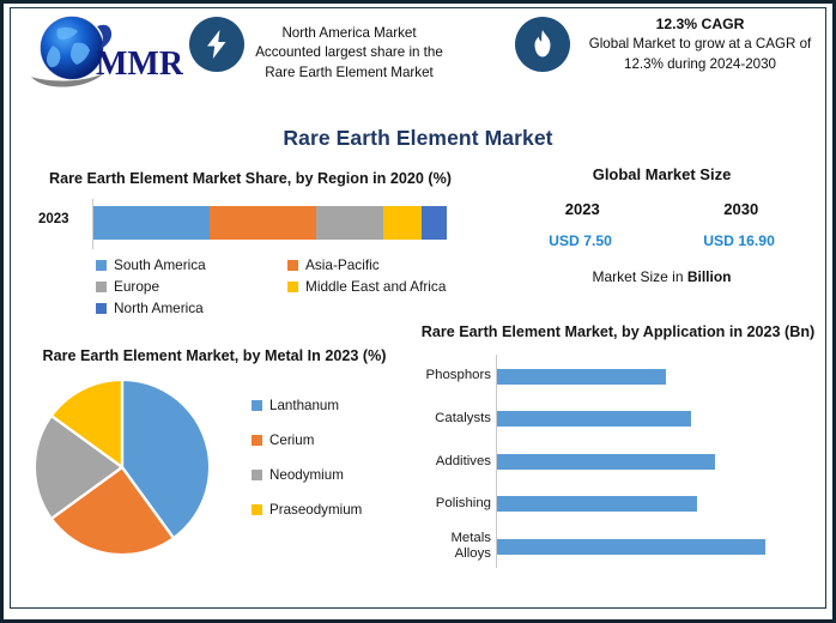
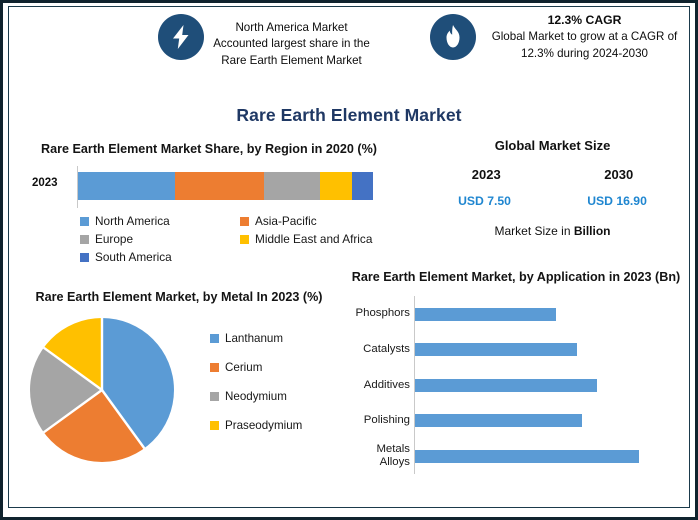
- MMR
  North America Market Accounted largest share in the Rare Earth Element Market
  12.3% CAGR
  Global Market to grow at a CAGR of 12.3% during 2024-2030
  Rare Earth Element Market
  Rare Earth Element Market Share, by Region in 2020 (%)
  2023
- South America
+ North America
  Asia-Pacific
  Europe
  Middle East and Africa
- North America
+ South America
  Global Market Size
  2023
  2030
  USD 7.50
  USD 16.90
  Market Size in Billion
  Rare Earth Element Market, by Metal In 2023 (%)
  Lanthanum
  Cerium
  Neodymium
  Praseodymium
  Rare Earth Element Market, by Application in 2023 (Bn)
  Phosphors
  Catalysts
  Additives
  Polishing
  Metals
  Alloys
